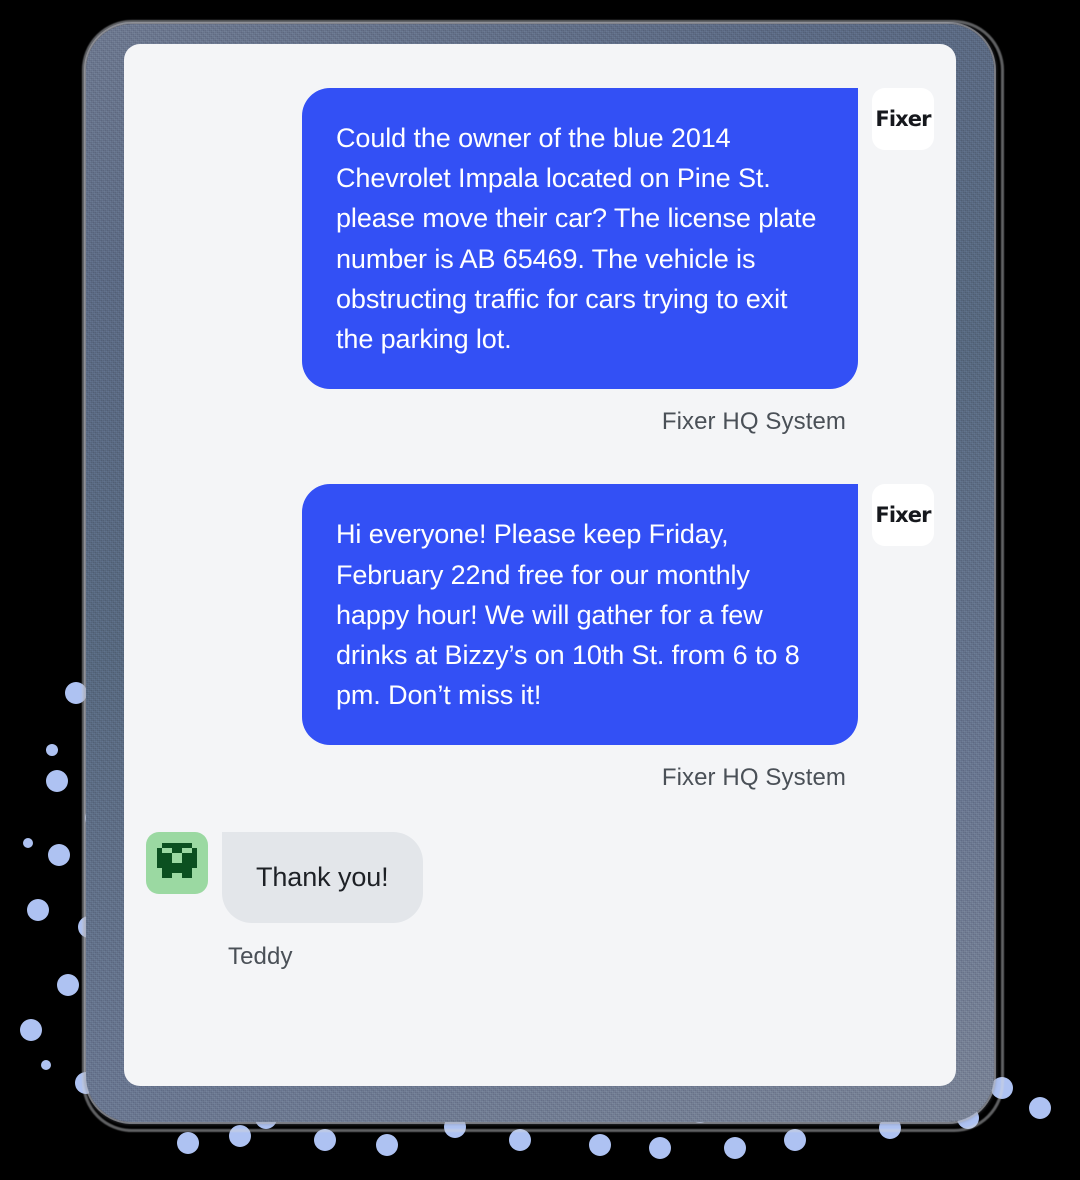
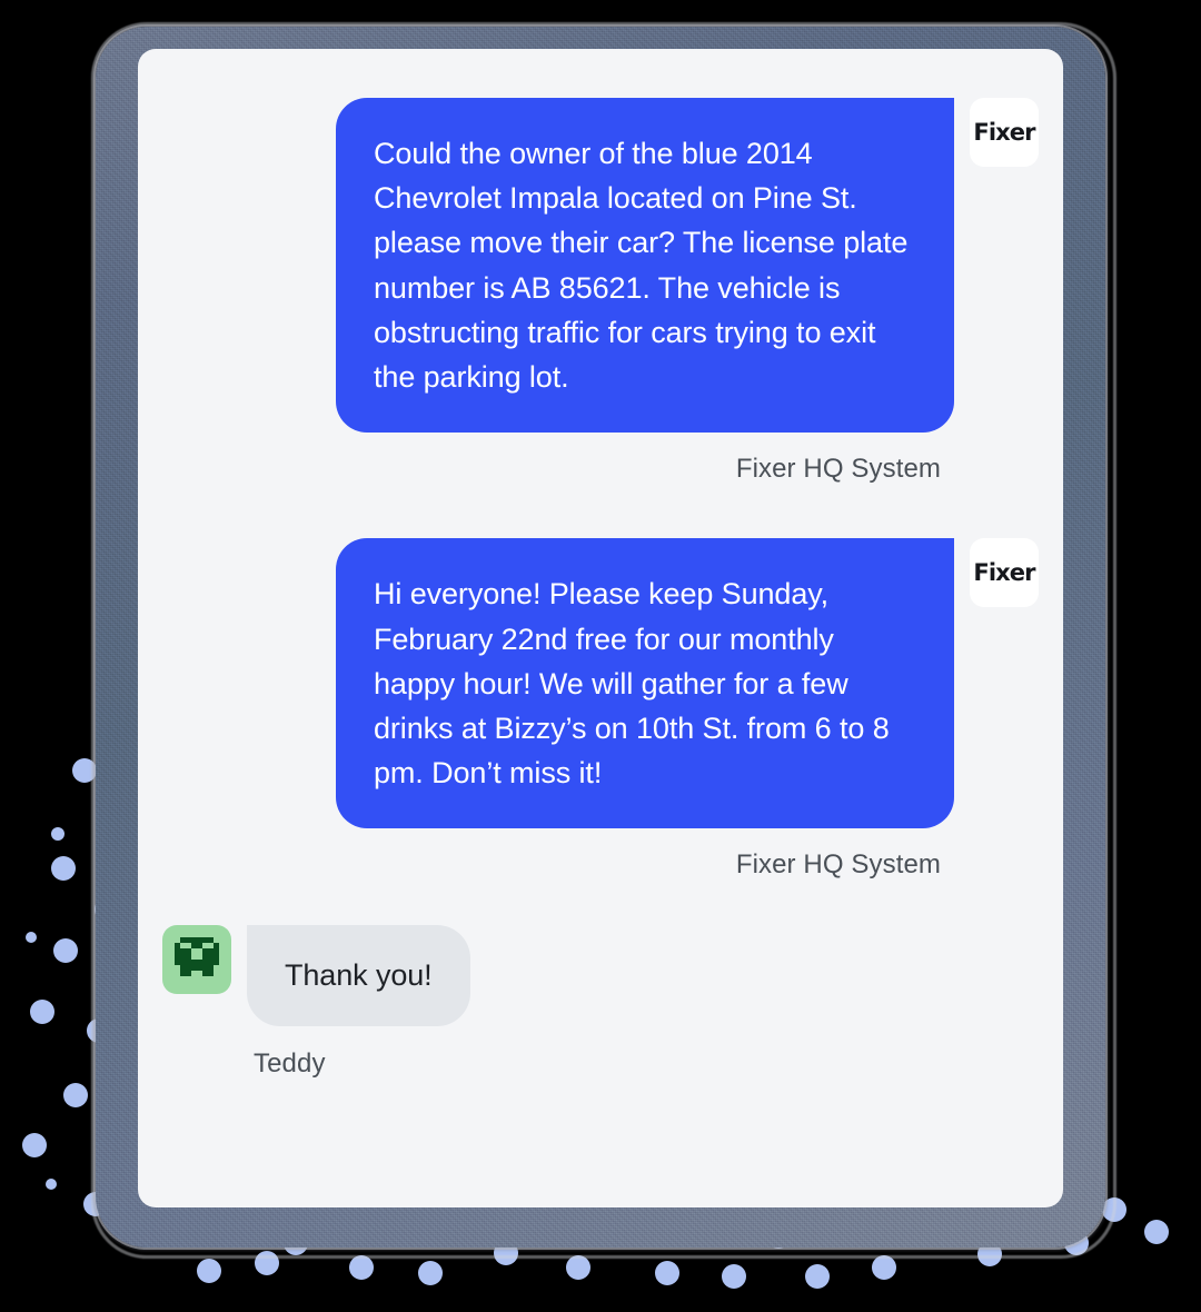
- Could the owner of the blue 2014 Chevrolet Impala located on Pine St. please move their car? The license plate number is AB 65469. The vehicle is obstructing traffic for cars trying to exit the parking lot.
+ Could the owner of the blue 2014 Chevrolet Impala located on Pine St. please move their car? The license plate number is AB 85621. The vehicle is obstructing traffic for cars trying to exit the parking lot.
  Fixer HQ System
  Fixer
- Hi everyone! Please keep Friday, February 22nd free for our monthly happy hour! We will gather for a few drinks at Bizzy’s on 10th St. from 6 to 8 pm. Don’t miss it!
+ Hi everyone! Please keep Sunday, February 22nd free for our monthly happy hour! We will gather for a few drinks at Bizzy’s on 10th St. from 6 to 8 pm. Don’t miss it!
  Fixer HQ System
  Fixer
  Thank you!
  Teddy
